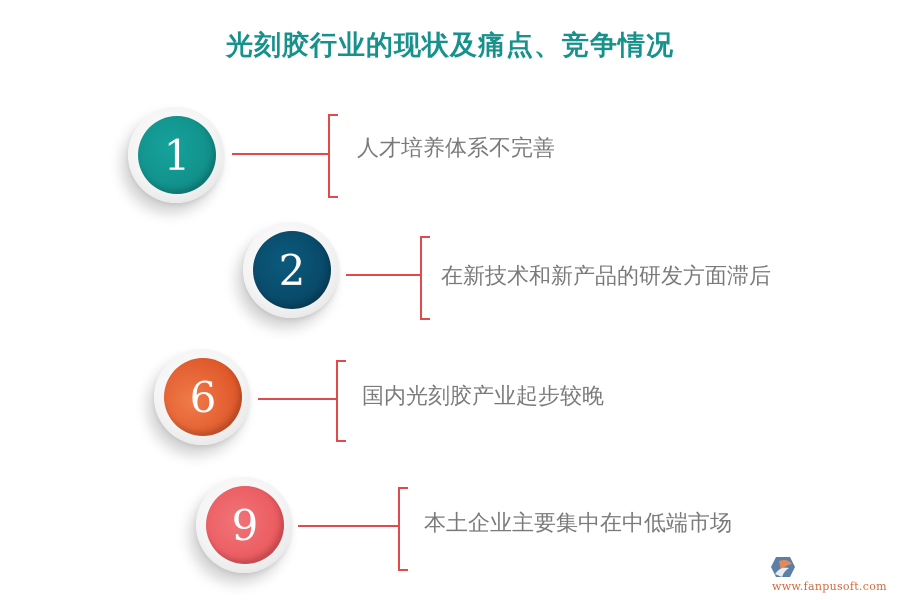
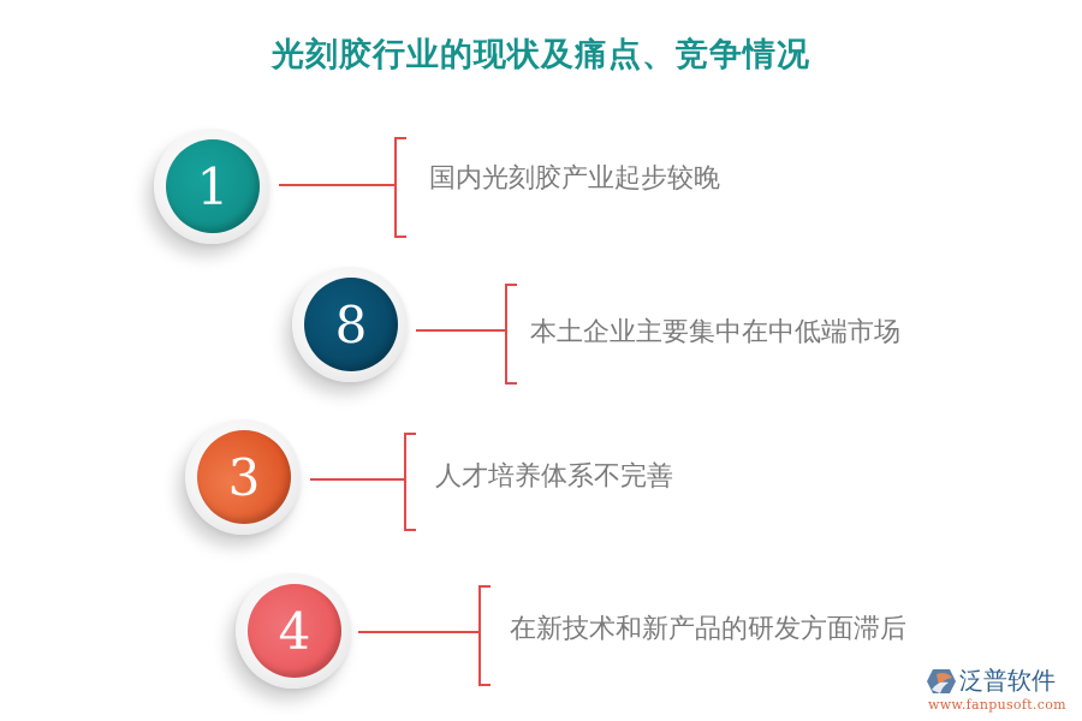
  光刻胶行业的现状及痛点、竞争情况
  1
- 人才培养体系不完善
+ 国内光刻胶产业起步较晚
- 2
+ 8
- 在新技术和新产品的研发方面滞后
+ 本土企业主要集中在中低端市场
- 6
+ 3
- 国内光刻胶产业起步较晚
+ 人才培养体系不完善
- 9
+ 4
- 本土企业主要集中在中低端市场
+ 在新技术和新产品的研发方面滞后
+ 泛普软件
  www.fanpusoft.com
